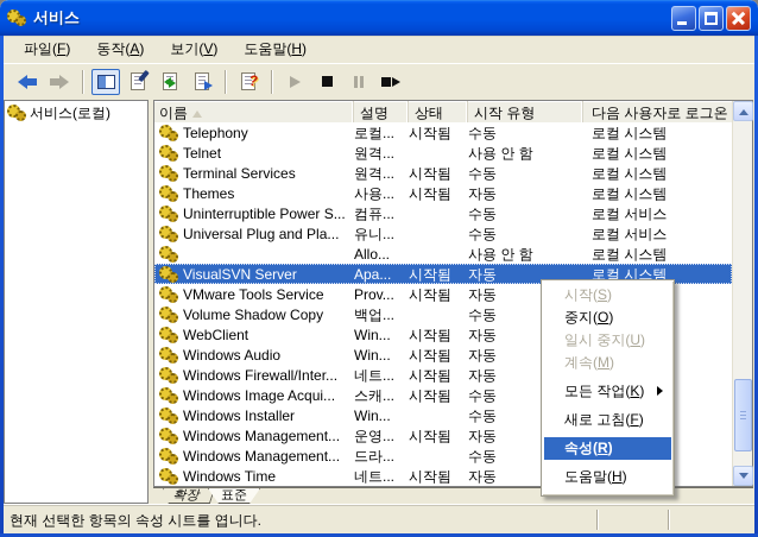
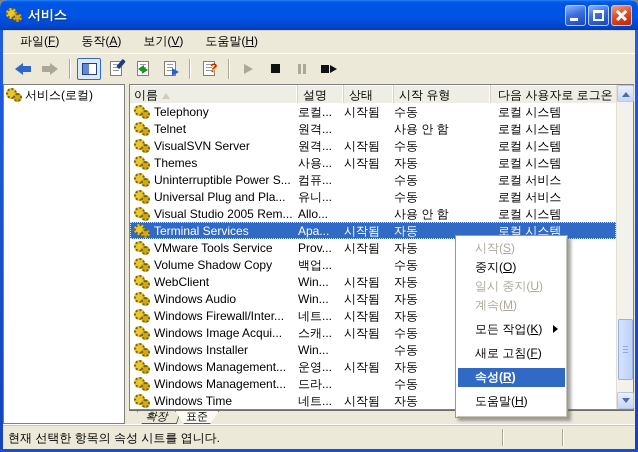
  서비스
  파일(F)
  동작(A)
  보기(V)
  도움말(H)
  ?
  서비스(로컬)
  이름
  설명
  상태
  시작 유형
  다음 사용자로 로그온
  Telephony
  로컬...
  시작됨
  수동
  로컬 시스템
  Telnet
  원격...
  사용 안 함
  로컬 시스템
- Terminal Services
+ VisualSVN Server
  원격...
  시작됨
  수동
  로컬 시스템
  Themes
  사용...
  시작됨
  자동
  로컬 시스템
  Uninterruptible Power S...
  컴퓨...
  수동
  로컬 서비스
  Universal Plug and Pla...
  유니...
  수동
  로컬 서비스
+ Visual Studio 2005 Rem...
  Allo...
  사용 안 함
  로컬 시스템
- VisualSVN Server
+ Terminal Services
  Apa...
  시작됨
  자동
  로컬 시스템
  VMware Tools Service
  Prov...
  시작됨
  자동
  Volume Shadow Copy
  백업...
  수동
  WebClient
  Win...
  시작됨
  자동
  Windows Audio
  Win...
  시작됨
  자동
  Windows Firewall/Inter...
  네트...
  시작됨
  자동
  Windows Image Acqui...
  스캐...
  시작됨
  수동
  Windows Installer
  Win...
  수동
  Windows Management...
  운영...
  시작됨
  자동
  Windows Management...
  드라...
  수동
  Windows Time
  네트...
  시작됨
  자동
  표준
  현재 선택한 항목의 속성 시트를 엽니다.
  시작(S)
  중지(O)
  일시 중지(U)
  계속(M)
  모든 작업(K)
  새로 고침(F)
  속성(R)
  도움말(H)
